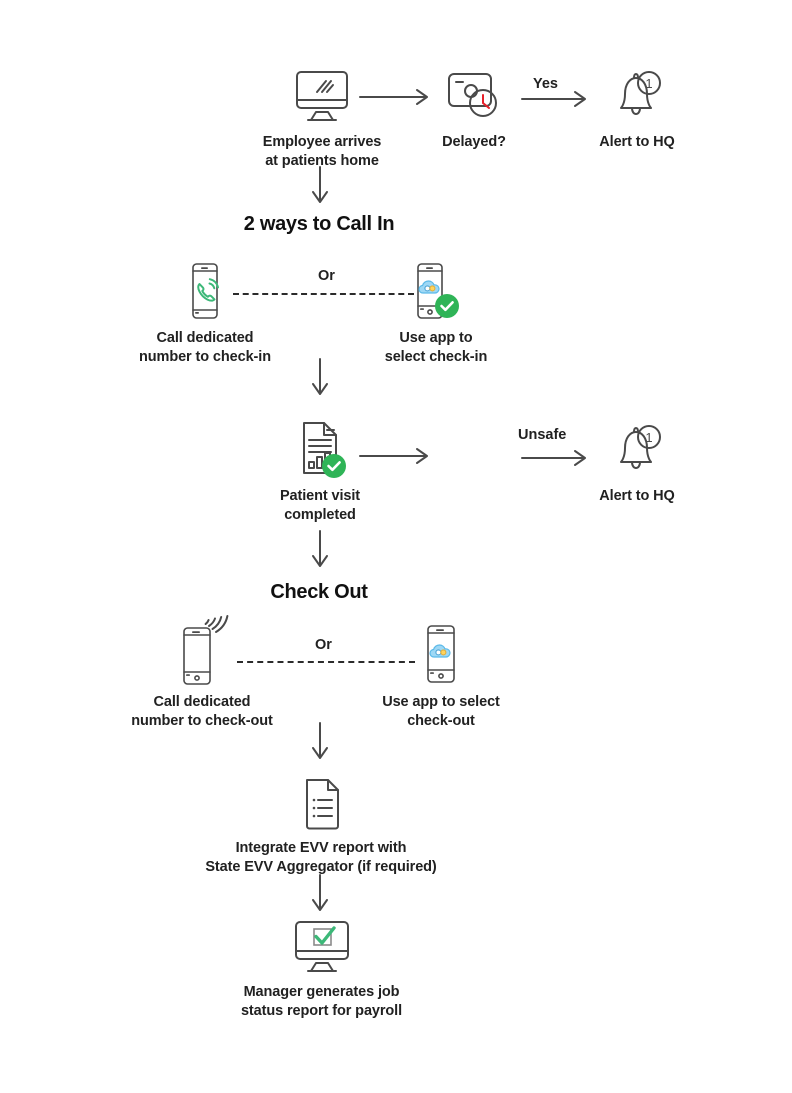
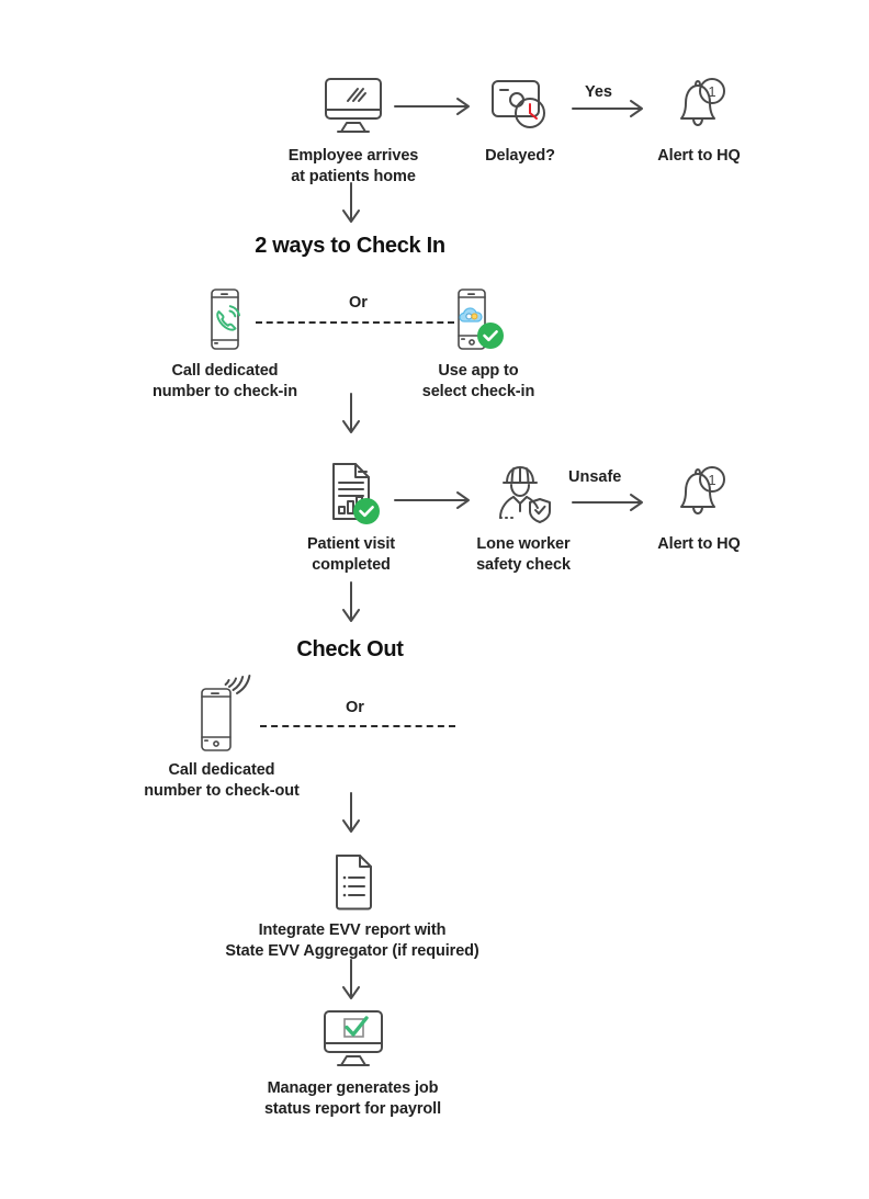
  Employee arrives
  at patients home
  Delayed?
  Yes
  1
  Alert to HQ
- 2 ways to Call In
+ 2 ways to Check In
  Call dedicated
  number to check-in
  Or
  Use app to
  select check-in
  Patient visit
  completed
+ Lone worker
+ safety check
  Unsafe
  1
  Alert to HQ
  Check Out
  Call dedicated
  number to check-out
  Or
- Use app to select
- check-out
  Integrate EVV report with
  State EVV Aggregator (if required)
  Manager generates job
  status report for payroll
